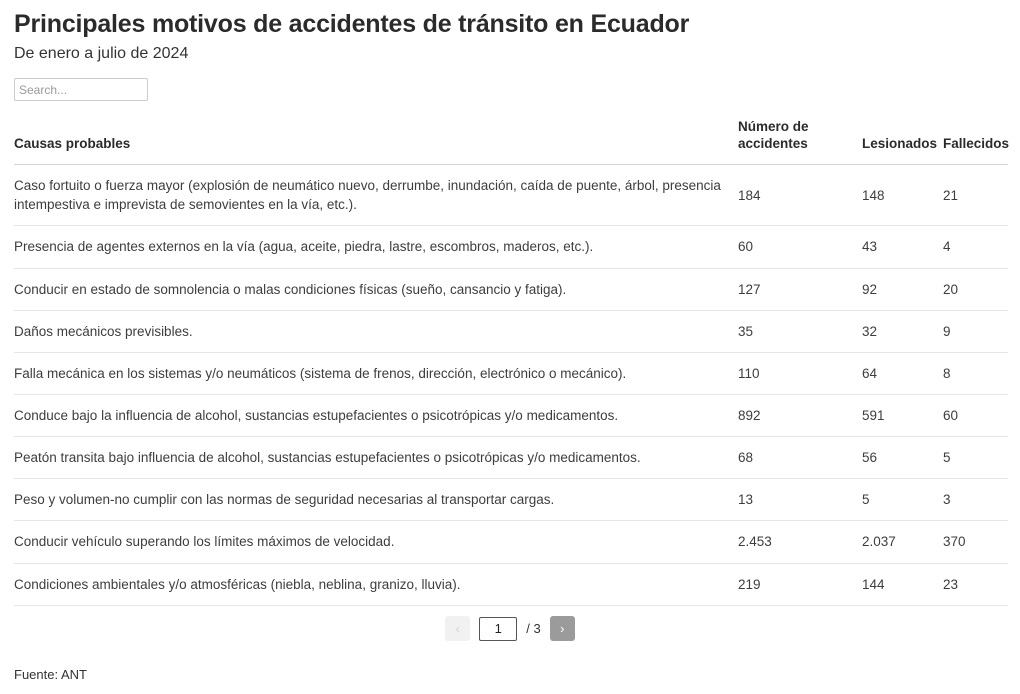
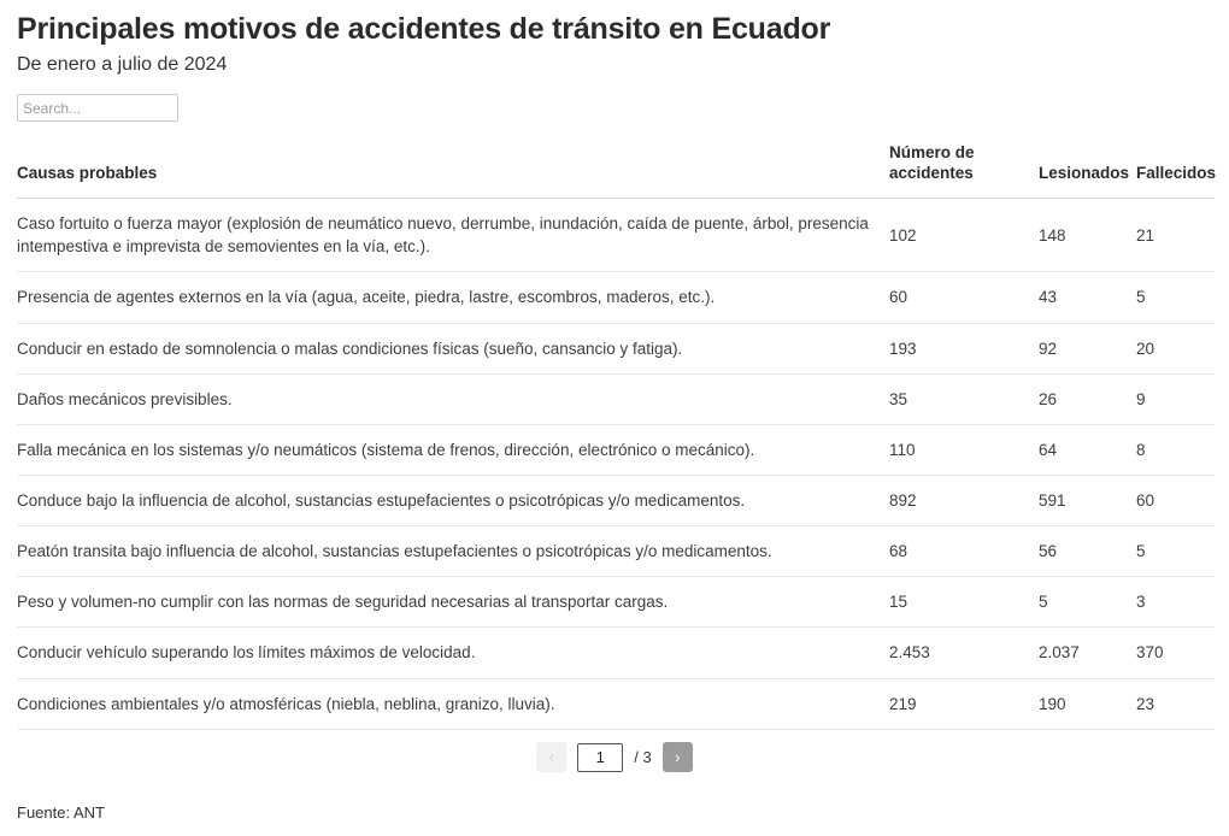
  Principales motivos de accidentes de tránsito en Ecuador
  De enero a julio de 2024
  Search...
  Causas probables	Número de accidentes	Lesionados	Fallecidos
- Caso fortuito o fuerza mayor (explosión de neumático nuevo, derrumbe, inundación, caída de puente, árbol, presencia intempestiva e imprevista de semovientes en la vía, etc.).	184	148	21
+ Caso fortuito o fuerza mayor (explosión de neumático nuevo, derrumbe, inundación, caída de puente, árbol, presencia intempestiva e imprevista de semovientes en la vía, etc.).	102	148	21
- Presencia de agentes externos en la vía (agua, aceite, piedra, lastre, escombros, maderos, etc.).	60	43	4
+ Presencia de agentes externos en la vía (agua, aceite, piedra, lastre, escombros, maderos, etc.).	60	43	5
- Conducir en estado de somnolencia o malas condiciones físicas (sueño, cansancio y fatiga).	127	92	20
+ Conducir en estado de somnolencia o malas condiciones físicas (sueño, cansancio y fatiga).	193	92	20
- Daños mecánicos previsibles.	35	32	9
+ Daños mecánicos previsibles.	35	26	9
  Falla mecánica en los sistemas y/o neumáticos (sistema de frenos, dirección, electrónico o mecánico).	110	64	8
  Conduce bajo la influencia de alcohol, sustancias estupefacientes o psicotrópicas y/o medicamentos.	892	591	60
  Peatón transita bajo influencia de alcohol, sustancias estupefacientes o psicotrópicas y/o medicamentos.	68	56	5
- Peso y volumen-no cumplir con las normas de seguridad necesarias al transportar cargas.	13	5	3
+ Peso y volumen-no cumplir con las normas de seguridad necesarias al transportar cargas.	15	5	3
  Conducir vehículo superando los límites máximos de velocidad.	2.453	2.037	370
- Condiciones ambientales y/o atmosféricas (niebla, neblina, granizo, lluvia).	219	144	23
+ Condiciones ambientales y/o atmosféricas (niebla, neblina, granizo, lluvia).	219	190	23
  ‹
  1
  / 3
  ›
  Fuente: ANT
